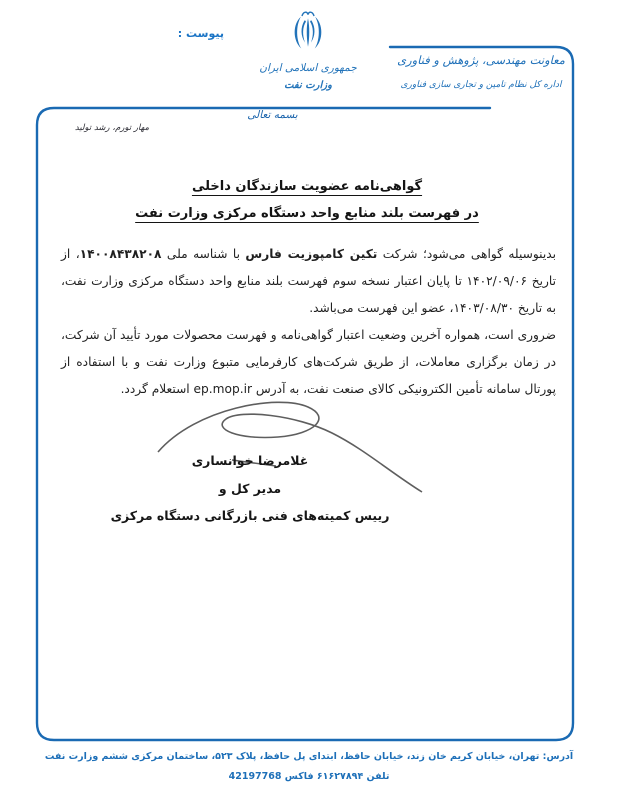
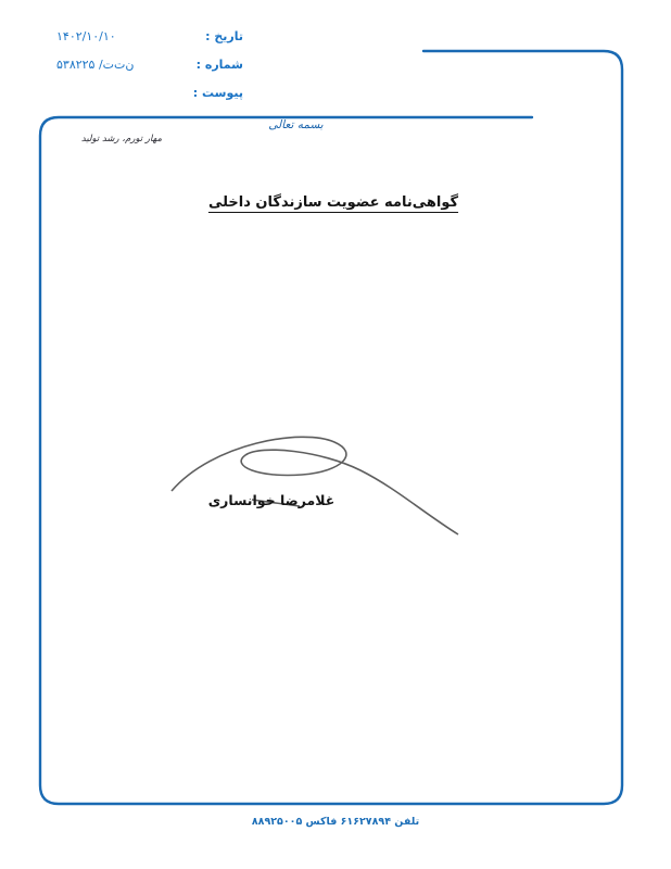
+ تاریخ :
+ ۱۴۰۲/۱۰/۱۰
+ شماره :
+ ن‌ت‌ت/ ۵۳۸۲۲۵
  پیوست :
- جمهوری اسلامی ایران
- وزارت نفت
- معاونت مهندسی، پژوهش و فناوری
- اداره کل نظام تامین و تجاری سازی فناوری
  بسمه تعالی
  مهار تورم، رشد تولید
  گواهی‌نامه عضویت سازندگان داخلی
- در فهرست بلند منابع واحد دستگاه مرکزی وزارت نفت
- بدینوسیله گواهی می‌شود؛ شرکت تکین کامپوزیت فارس با شناسه ملی ۱۴۰۰۸۴۳۸۲۰۸، از تاریخ ۱۴۰۲/۰۹/۰۶ تا پایان اعتبار نسخه سوم فهرست بلند منابع واحد دستگاه مرکزی وزارت نفت، به تاریخ ۱۴۰۳/۰۸/۳۰، عضو این فهرست می‌باشد.
- ضروری است، همواره آخرین وضعیت اعتبار گواهی‌نامه و فهرست محصولات مورد تأیید آن شرکت، در زمان برگزاری معاملات، از طریق شرکت‌های کارفرمایی متبوع وزارت نفت و با استفاده از پورتال سامانه تأمین الکترونیکی کالای صنعت نفت، به آدرس ep.mop.ir استعلام گردد.
  غلامرضا خوانساری
- مدیر کل و
- رییس کمیته‌های فنی بازرگانی دستگاه مرکزی
- آدرس: تهران، خیابان کریم خان زند، خیابان حافظ، ابتدای پل حافظ، پلاک ۵۲۳، ساختمان مرکزی ششم وزارت نفت
- تلفن ۶۱۶۲۷۸۹۴ فاکس 42197768
+ تلفن ۶۱۶۲۷۸۹۴ فاکس ۸۸۹۲۵۰۰۵
